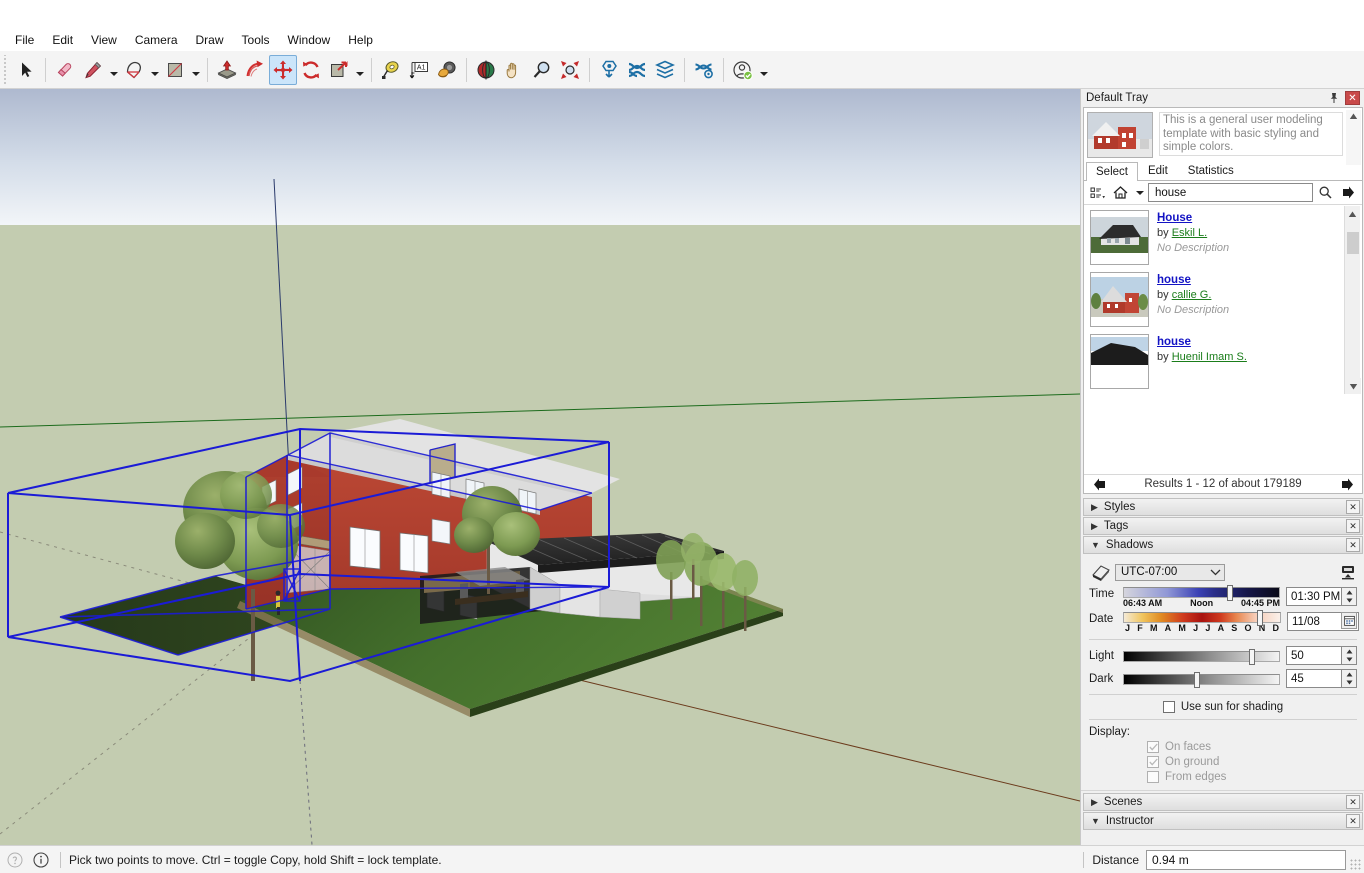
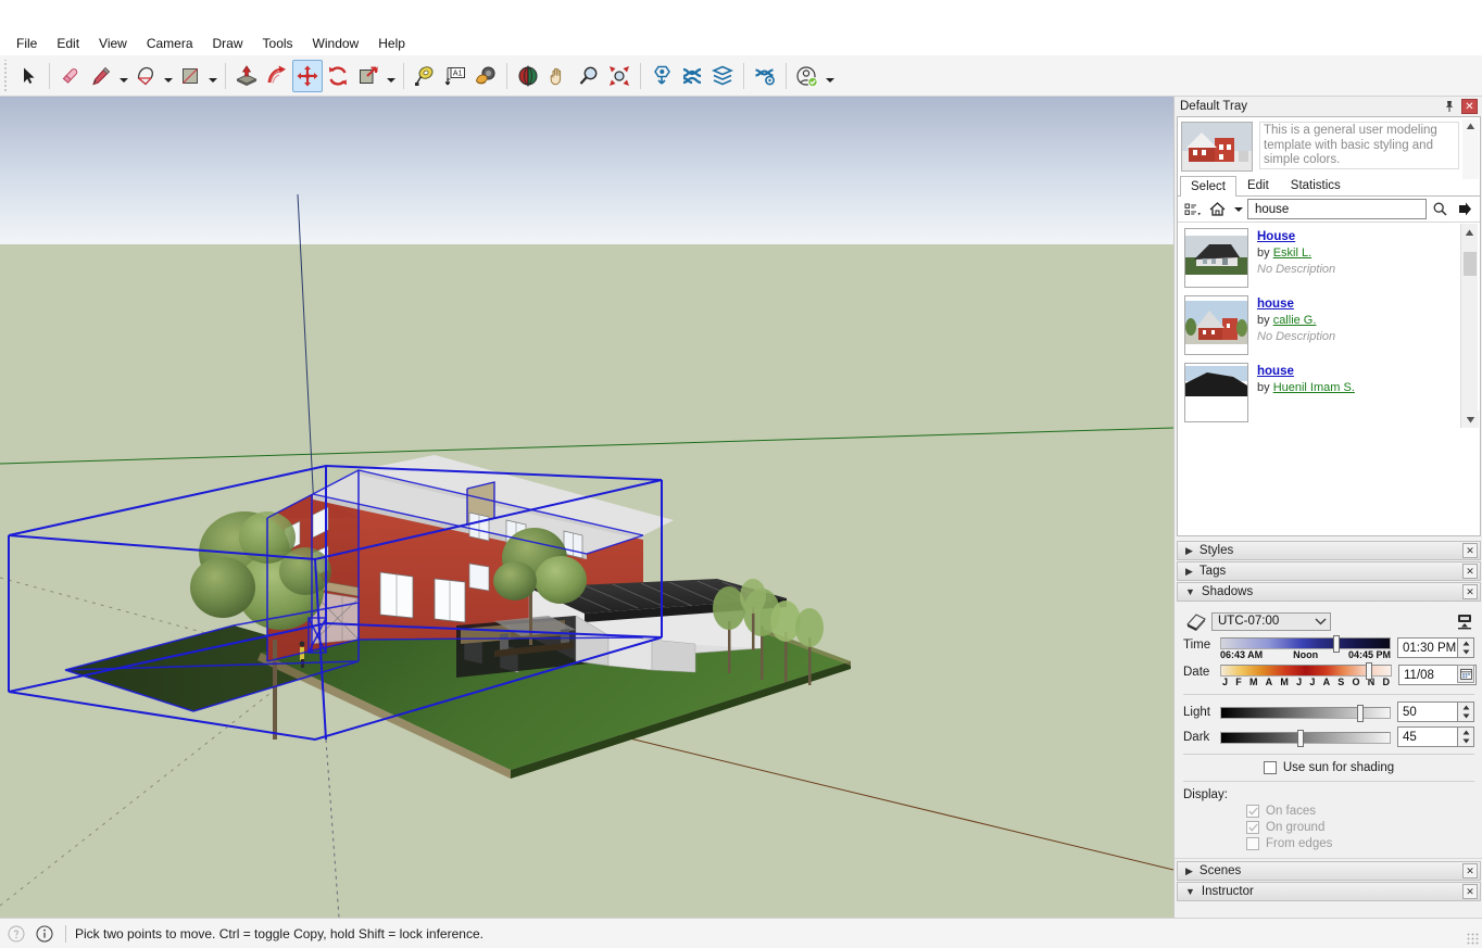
  File
  Edit
  View
  Camera
  Draw
  Tools
  Window
  Help
  Default Tray
  ✕
  This is a general user modeling template with basic styling and simple colors.
  Select
  Edit
  Statistics
  house
  House
  by Eskil L.
  No Description
  house
  by callie G.
  No Description
  house
  by Huenil Imam S.
- Results 1 - 12 of about 179189
  ▶
  Styles
  ✕
  ▶
  Tags
  ✕
  ▼
  Shadows
  ✕
  UTC-07:00
  Time
  06:43 AM
  Noon
  04:45 PM
  01:30 PM
  Date
  J
  F
  M
  A
  M
  J
  J
  A
  S
  O
  N
  D
  11/08
  Light
  50
  Dark
  45
  Use sun for shading
  Display:
  On faces
  On ground
  From edges
  ▶
  Scenes
  ✕
  ▼
  Instructor
  ✕
- Pick two points to move. Ctrl = toggle Copy, hold Shift = lock template.
+ Pick two points to move. Ctrl = toggle Copy, hold Shift = lock inference.
- Distance
- 0.94 m
